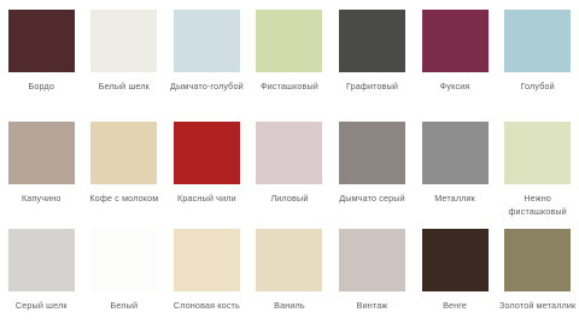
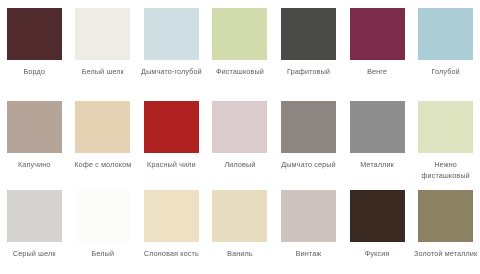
  Бордо
  Белый шелк
  Дымчато-голубой
  Фисташковый
  Графитовый
- Фуксия
+ Венге
  Голубой
  Капучино
  Кофе с молоком
  Красный чили
  Лиловый
  Дымчато серый
  Металлик
  Нежно фисташковый
  Серый шелк
  Белый
  Слоновая кость
  Ваниль
  Винтаж
- Венге
+ Фуксия
  Золотой металлик
